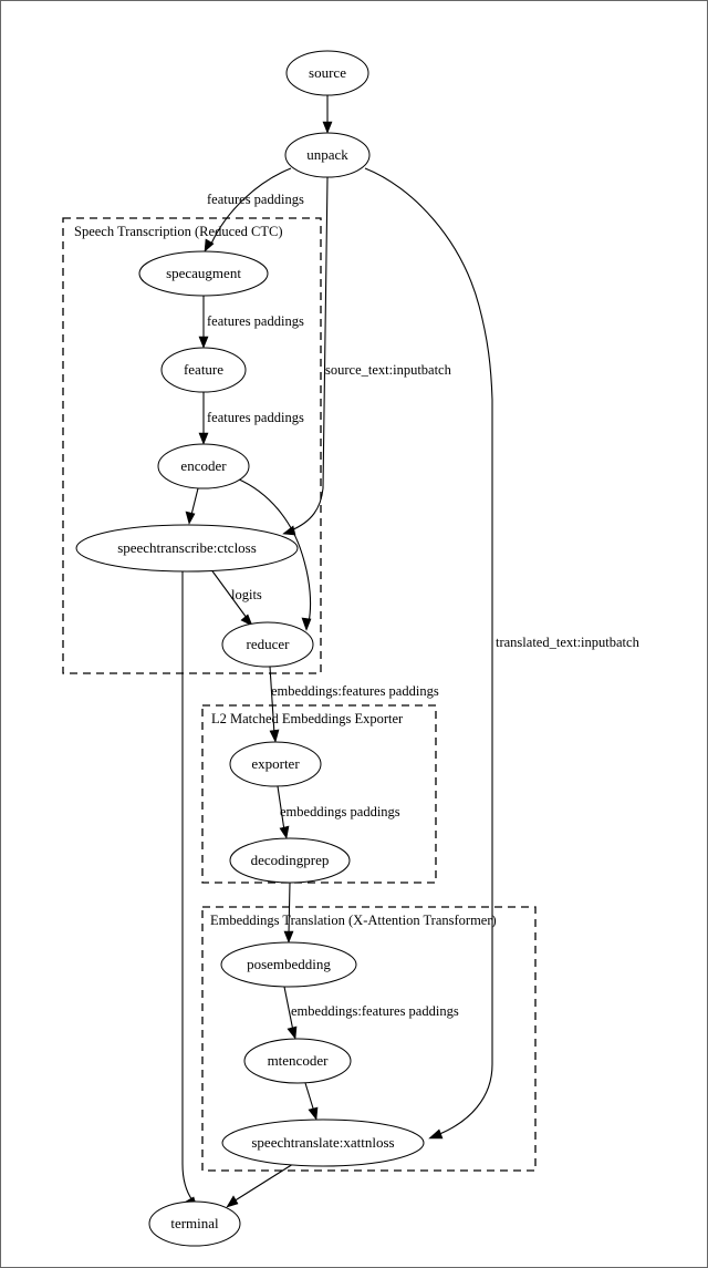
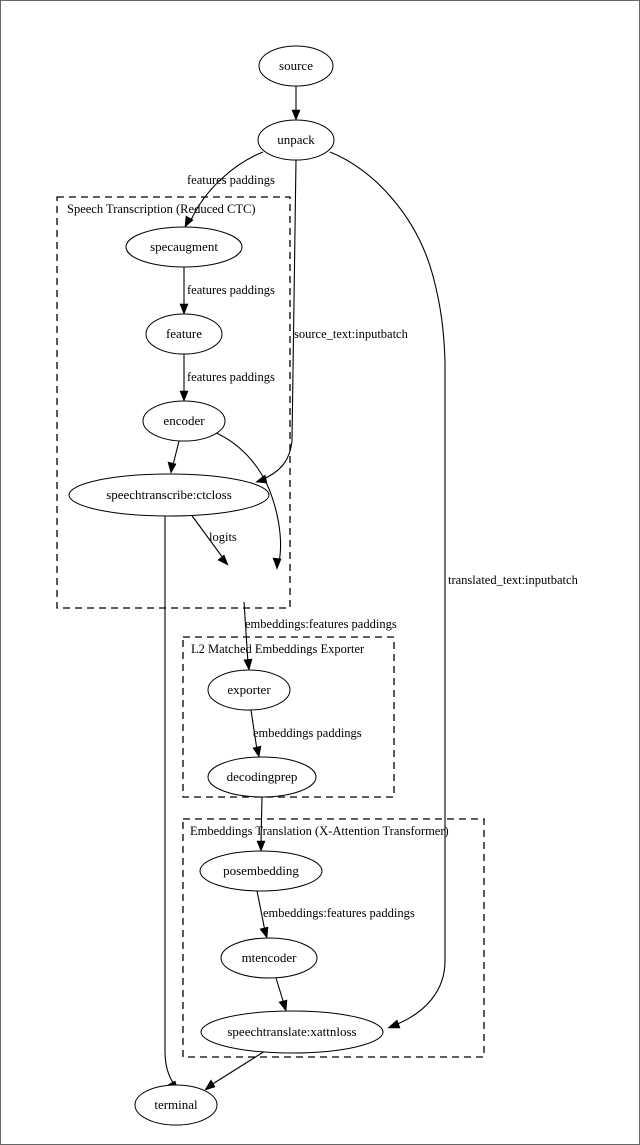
  Speech Transcription (Reuced CTC)
  L2 Matched Embeddings Exporter
  Embeddings Translation (X-Attention Transformer)
  features paddings
  source_text:inputbatch
  translated_text:inputbatch
  features paddings
  features paddings
  logits
  embeddings:features paddings
  embeddings paddings
  embeddings:features paddings
  source
  unpack
  specaugment
  feature
  encoder
  speechtranscribe:ctcloss
- reducer
  exporter
  decodingprep
  posembedding
  mtencoder
  speechtranslate:xattnloss
  terminal
